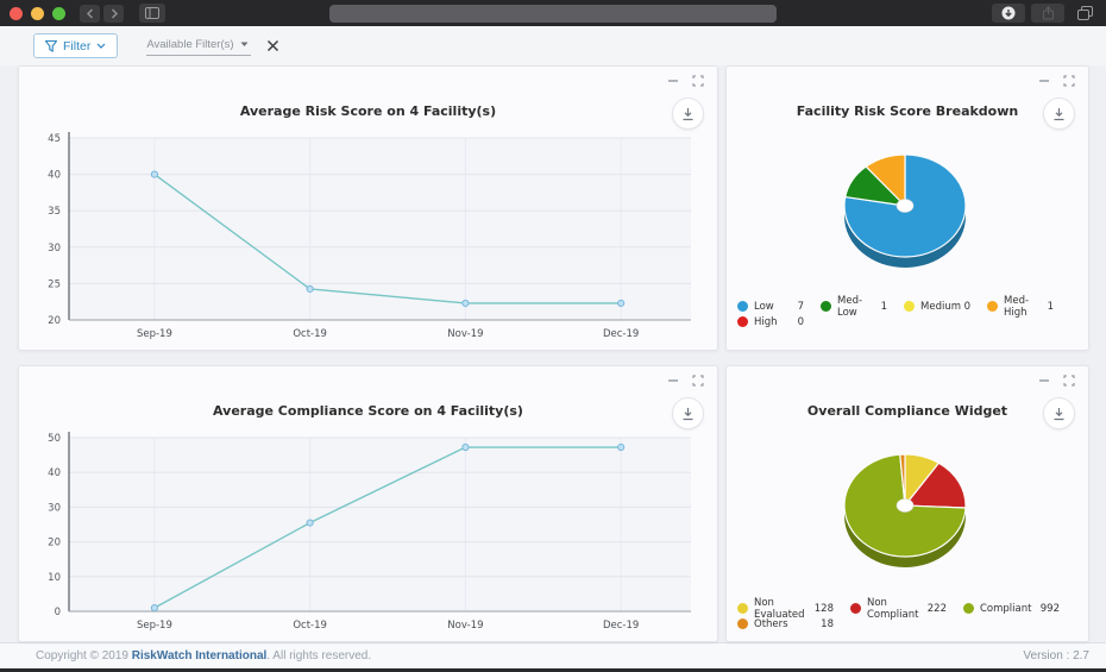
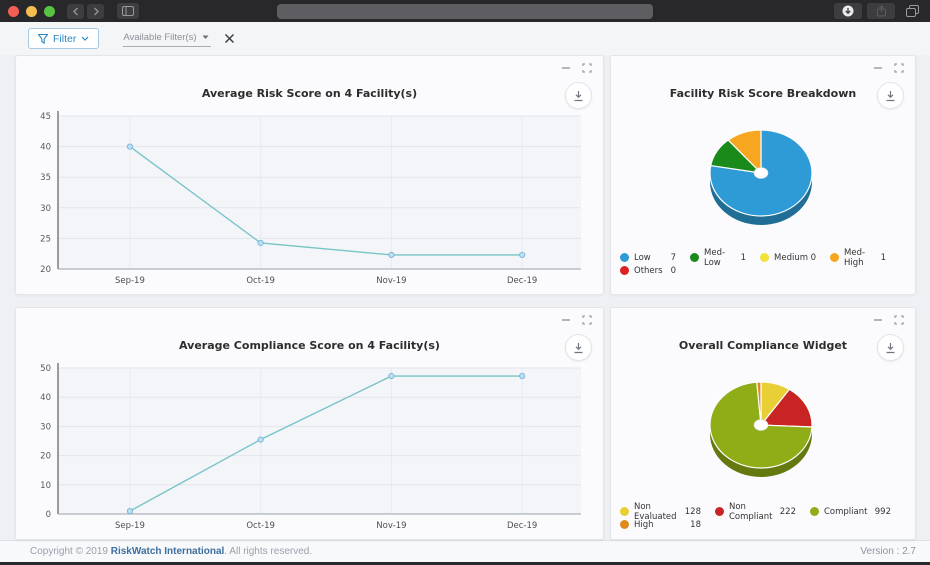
  Filter
  Available Filter(s)
  Average Risk Score on 4 Facility(s)
  20
  25
  30
  35
  40
  45
  Sep-19
  Oct-19
  Nov-19
  Dec-19
  Facility Risk Score Breakdown
  Low
  7
  Med-Low
  1
  Medium
  0
  Med-High
  1
- High
+ Others
  0
  Average Compliance Score on 4 Facility(s)
  0
  10
  20
  30
  40
  50
  Sep-19
  Oct-19
  Nov-19
  Dec-19
  Overall Compliance Widget
  Non Evaluated
  128
  Non Compliant
  222
  Compliant
  992
- Others
+ High
  18
  Copyright © 2019 RiskWatch International. All rights reserved.
  Version : 2.7
